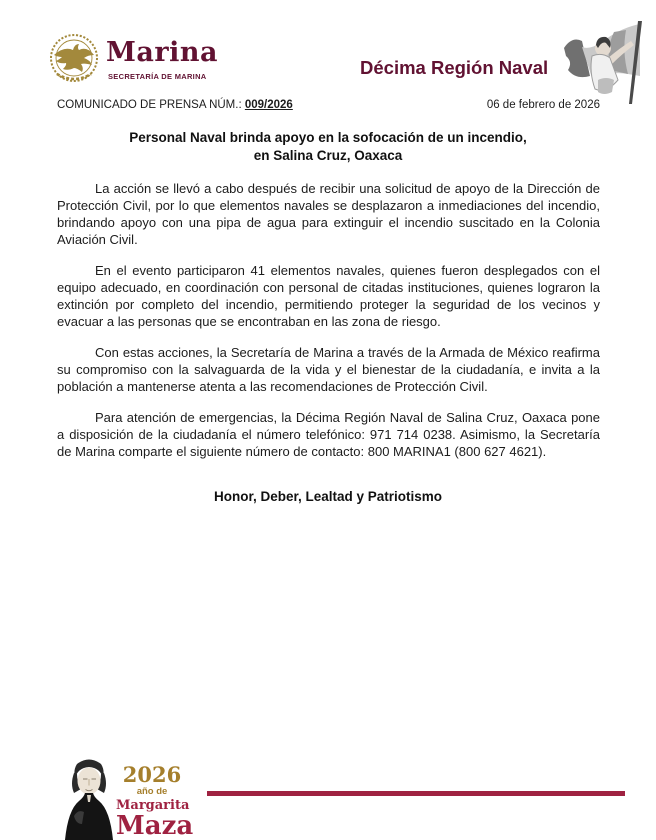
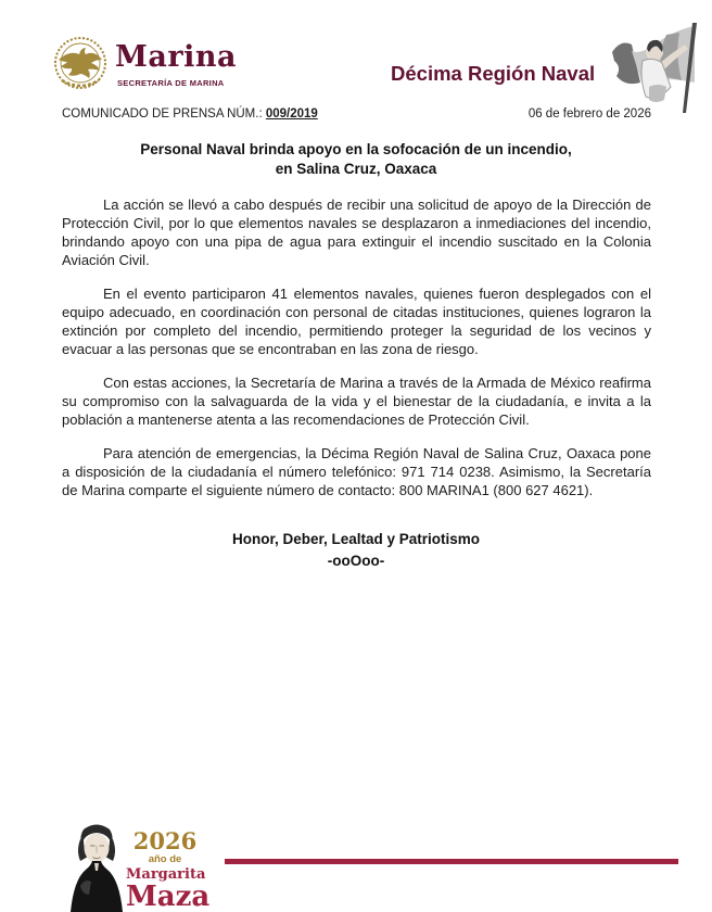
  Marina
  SECRETARÍA DE MARINA
  Décima Región Naval
- COMUNICADO DE PRENSA NÚM.: 009/2026
+ COMUNICADO DE PRENSA NÚM.: 009/2019
  06 de febrero de 2026
  Personal Naval brinda apoyo en la sofocación de un incendio,
  en Salina Cruz, Oaxaca
  La acción se llevó a cabo después de recibir una solicitud de apoyo de la Dirección de Protección Civil, por lo que elementos navales se desplazaron a inmediaciones del incendio, brindando apoyo con una pipa de agua para extinguir el incendio suscitado en la Colonia Aviación Civil.
  En el evento participaron 41 elementos navales, quienes fueron desplegados con el equipo adecuado, en coordinación con personal de citadas instituciones, quienes lograron la extinción por completo del incendio, permitiendo proteger la seguridad de los vecinos y evacuar a las personas que se encontraban en las zona de riesgo.
  Con estas acciones, la Secretaría de Marina a través de la Armada de México reafirma su compromiso con la salvaguarda de la vida y el bienestar de la ciudadanía, e invita a la población a mantenerse atenta a las recomendaciones de Protección Civil.
  Para atención de emergencias, la Décima Región Naval de Salina Cruz, Oaxaca pone a disposición de la ciudadanía el número telefónico: 971 714 0238. Asimismo, la Secretaría de Marina comparte el siguiente número de contacto: 800 MARINA1 (800 627 4621).
  Honor, Deber, Lealtad y Patriotismo
+ -ooOoo-
  2026
  año de
  Margarita
  Maza
